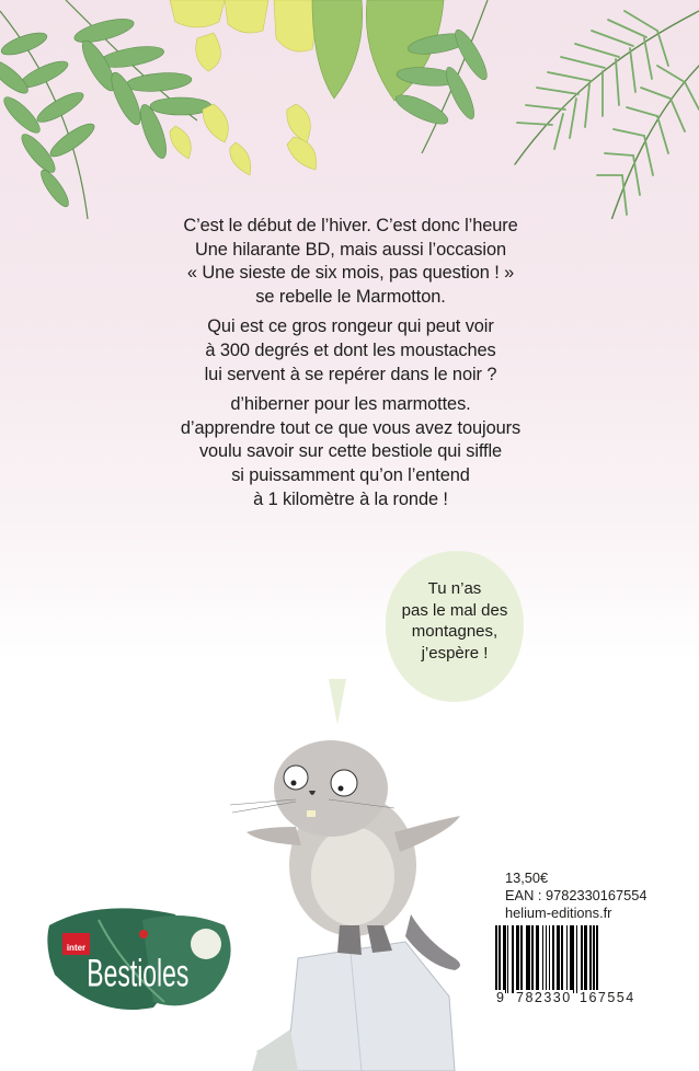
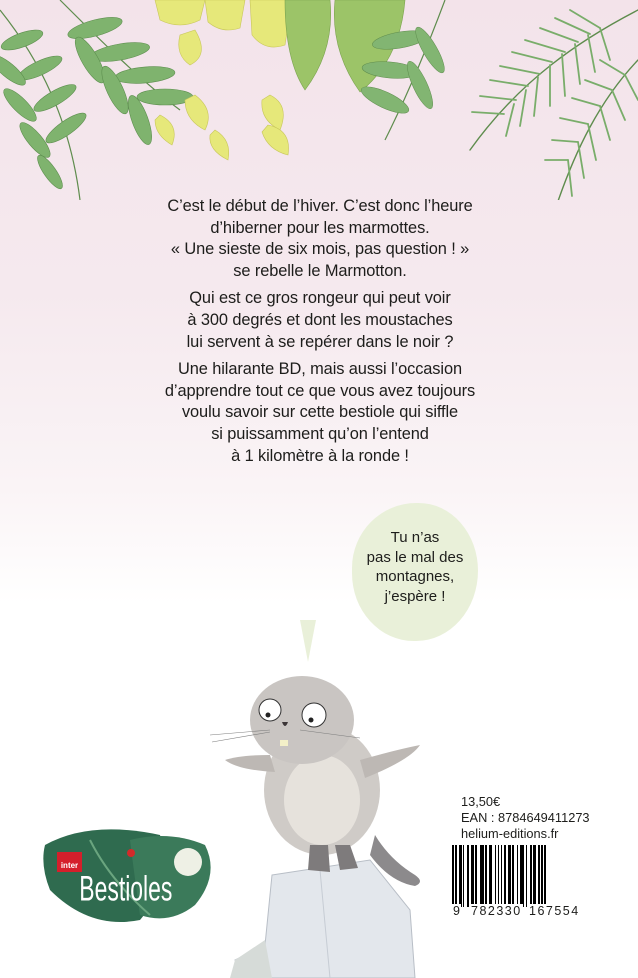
  C’est le début de l’hiver. C’est donc l’heure
- Une hilarante BD, mais aussi l’occasion
+ d’hiberner pour les marmottes.
  « Une sieste de six mois, pas question ! »
  se rebelle le Marmotton.
  Qui est ce gros rongeur qui peut voir
  à 300 degrés et dont les moustaches
  lui servent à se repérer dans le noir ?
- d’hiberner pour les marmottes.
+ Une hilarante BD, mais aussi l’occasion
  d’apprendre tout ce que vous avez toujours
  voulu savoir sur cette bestiole qui siffle
  si puissamment qu’on l’entend
  à 1 kilomètre à la ronde !
  Tu n’as
  pas le mal des
  montagnes,
  j’espère !
  13,50€
- EAN : 9782330167554
+ EAN : 8784649411273
  helium-editions.fr
  9
  782330
  167554
  inter
  Bestioles
